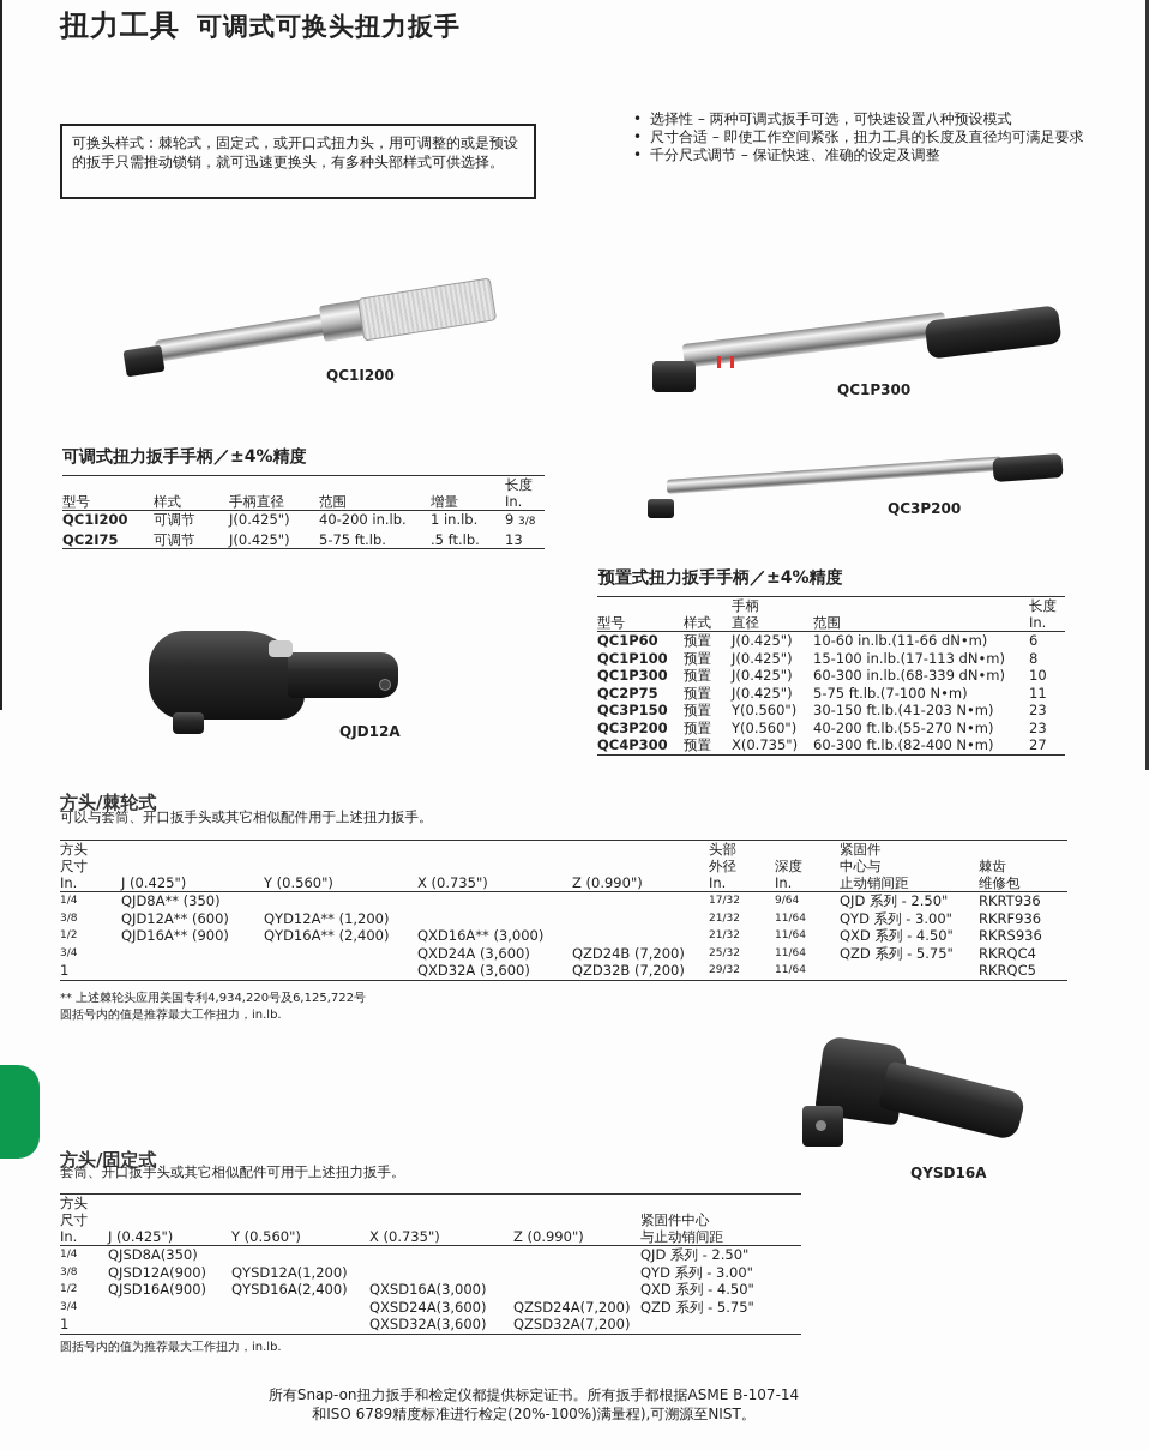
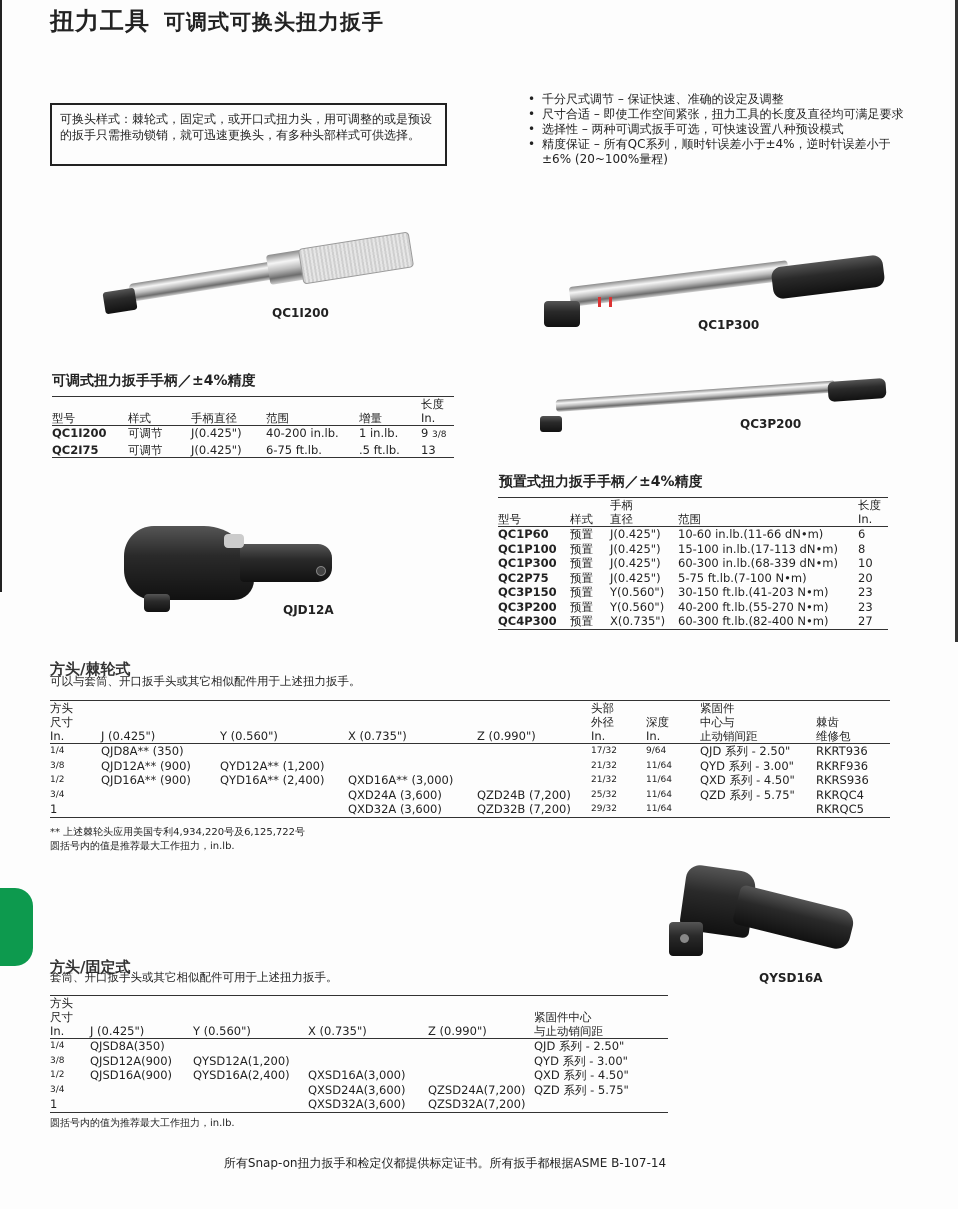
  扭力工具 可调式可换头扭力扳手
  可换头样式：棘轮式，固定式，或开口式扭力头，用可调整的或是预设的扳手只需推动锁销，就可迅速更换头，有多种头部样式可供选择。
- 选择性 – 两种可调式扳手可选，可快速设置八种预设模式
+ 千分尺式调节 – 保证快速、准确的设定及调整
  尺寸合适 – 即使工作空间紧张，扭力工具的长度及直径均可满足要求
- 千分尺式调节 – 保证快速、准确的设定及调整
+ 选择性 – 两种可调式扳手可选，可快速设置八种预设模式
+ 精度保证 – 所有QC系列，顺时针误差小于±4%，逆时针误差小于±6% (20~100%量程)
  QC1I200
  QC1P300
  QC3P200
  可调式扭力扳手手柄／±4%精度
  型号	样式	手柄直径	范围	增量	长度In.
  QC1I200	可调节	J(0.425")	40-200 in.lb.	1 in.lb.	9 3/8
- QC2I75	可调节	J(0.425")	5-75 ft.lb.	.5 ft.lb.	13
+ QC2I75	可调节	J(0.425")	6-75 ft.lb.	.5 ft.lb.	13
  QJD12A
  预置式扭力扳手手柄／±4%精度
  型号	样式	手柄直径	范围	长度In.
  QC1P60	预置	J(0.425")	10-60 in.lb.(11-66 dN•m)	6
  QC1P100	预置	J(0.425")	15-100 in.lb.(17-113 dN•m)	8
  QC1P300	预置	J(0.425")	60-300 in.lb.(68-339 dN•m)	10
- QC2P75	预置	J(0.425")	5-75 ft.lb.(7-100 N•m)	11
+ QC2P75	预置	J(0.425")	5-75 ft.lb.(7-100 N•m)	20
  QC3P150	预置	Y(0.560")	30-150 ft.lb.(41-203 N•m)	23
  QC3P200	预置	Y(0.560")	40-200 ft.lb.(55-270 N•m)	23
  QC4P300	预置	X(0.735")	60-300 ft.lb.(82-400 N•m)	27
  方头/棘轮式
  可以与套筒、开口扳手头或其它相似配件用于上述扭力扳手。
  方头尺寸In.	J (0.425")	Y (0.560")	X (0.735")	Z (0.990")	头部外径In.	深度In.	紧固件中心与止动销间距	棘齿维修包
  1/4	QJD8A** (350)				17/32	9/64	QJD 系列 - 2.50"	RKRT936
- 3/8	QJD12A** (600)	QYD12A** (1,200)			21/32	11/64	QYD 系列 - 3.00"	RKRF936
+ 3/8	QJD12A** (900)	QYD12A** (1,200)			21/32	11/64	QYD 系列 - 3.00"	RKRF936
  1/2	QJD16A** (900)	QYD16A** (2,400)	QXD16A** (3,000)		21/32	11/64	QXD 系列 - 4.50"	RKRS936
  3/4			QXD24A (3,600)	QZD24B (7,200)	25/32	11/64	QZD 系列 - 5.75"	RKRQC4
  1			QXD32A (3,600)	QZD32B (7,200)	29/32	11/64		RKRQC5
  ** 上述棘轮头应用美国专利4,934,220号及6,125,722号
  圆括号内的值是推荐最大工作扭力，in.lb.
  QYSD16A
  方头/固定式
  套筒、开口扳手头或其它相似配件可用于上述扭力扳手。
  方头尺寸In.	J (0.425")	Y (0.560")	X (0.735")	Z (0.990")	紧固件中心与止动销间距
  1/4	QJSD8A(350)				QJD 系列 - 2.50"
  3/8	QJSD12A(900)	QYSD12A(1,200)			QYD 系列 - 3.00"
  1/2	QJSD16A(900)	QYSD16A(2,400)	QXSD16A(3,000)		QXD 系列 - 4.50"
  3/4			QXSD24A(3,600)	QZSD24A(7,200)	QZD 系列 - 5.75"
  1			QXSD32A(3,600)	QZSD32A(7,200)
  圆括号内的值为推荐最大工作扭力，in.lb.
  所有Snap-on扭力扳手和检定仪都提供标定证书。所有扳手都根据ASME B-107-14
- 和ISO 6789精度标准进行检定(20%-100%)满量程),可溯源至NIST。
